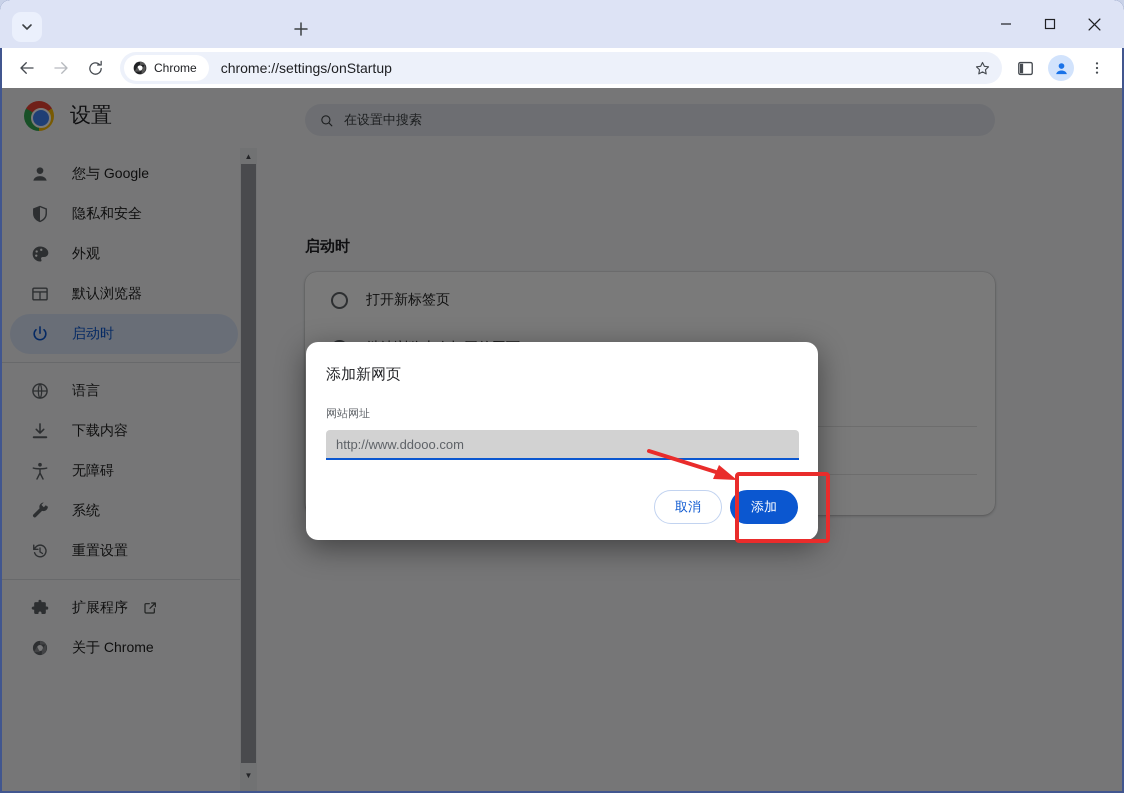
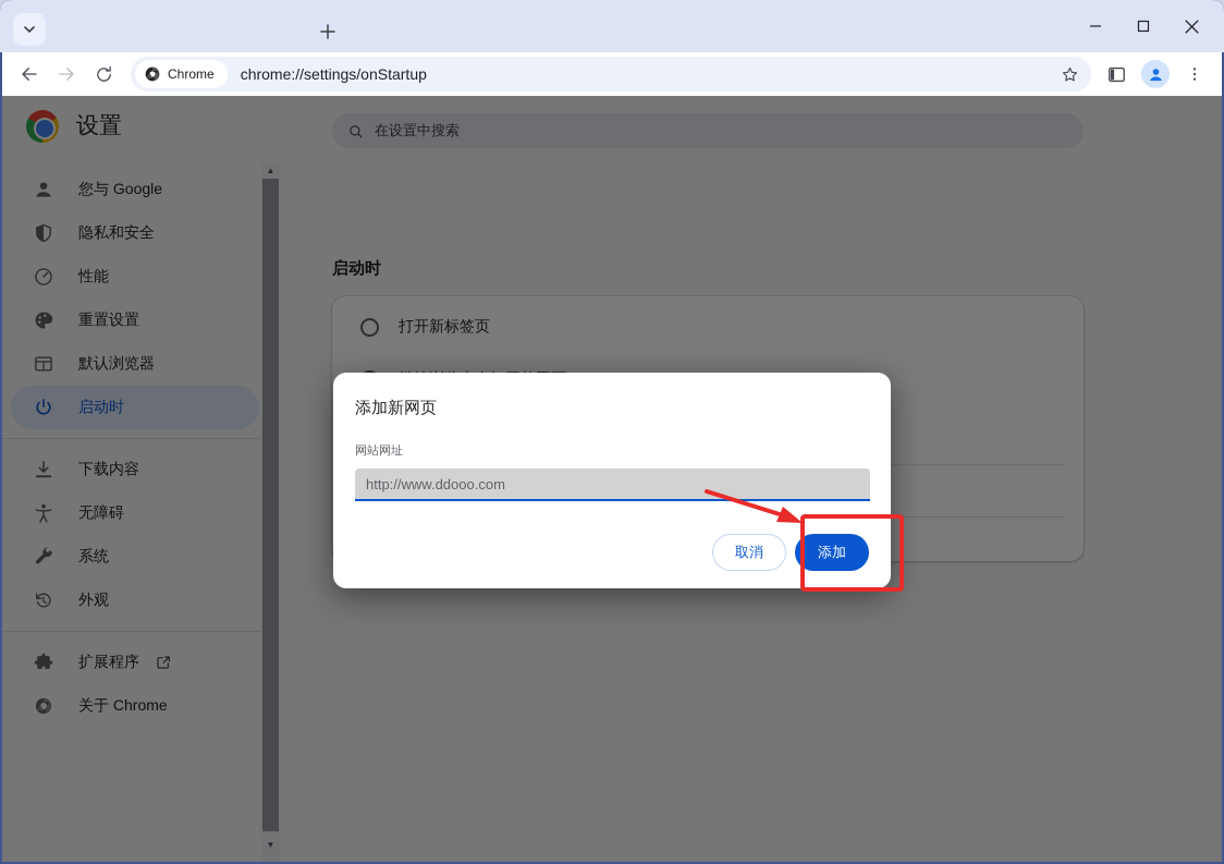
  Chrome
  chrome://settings/onStartup
  设置
  在设置中搜索
  您与 Google
  隐私和安全
+ 性能
- 外观
+ 重置设置
  默认浏览器
  启动时
- 语言
  下载内容
  无障碍
  系统
- 重置设置
+ 外观
  扩展程序
  关于 Chrome
  ▲
  ▼
  启动时
  打开新标签页
  添加新网页
  网站网址
  http://www.ddooo.com
  取消
  添加
